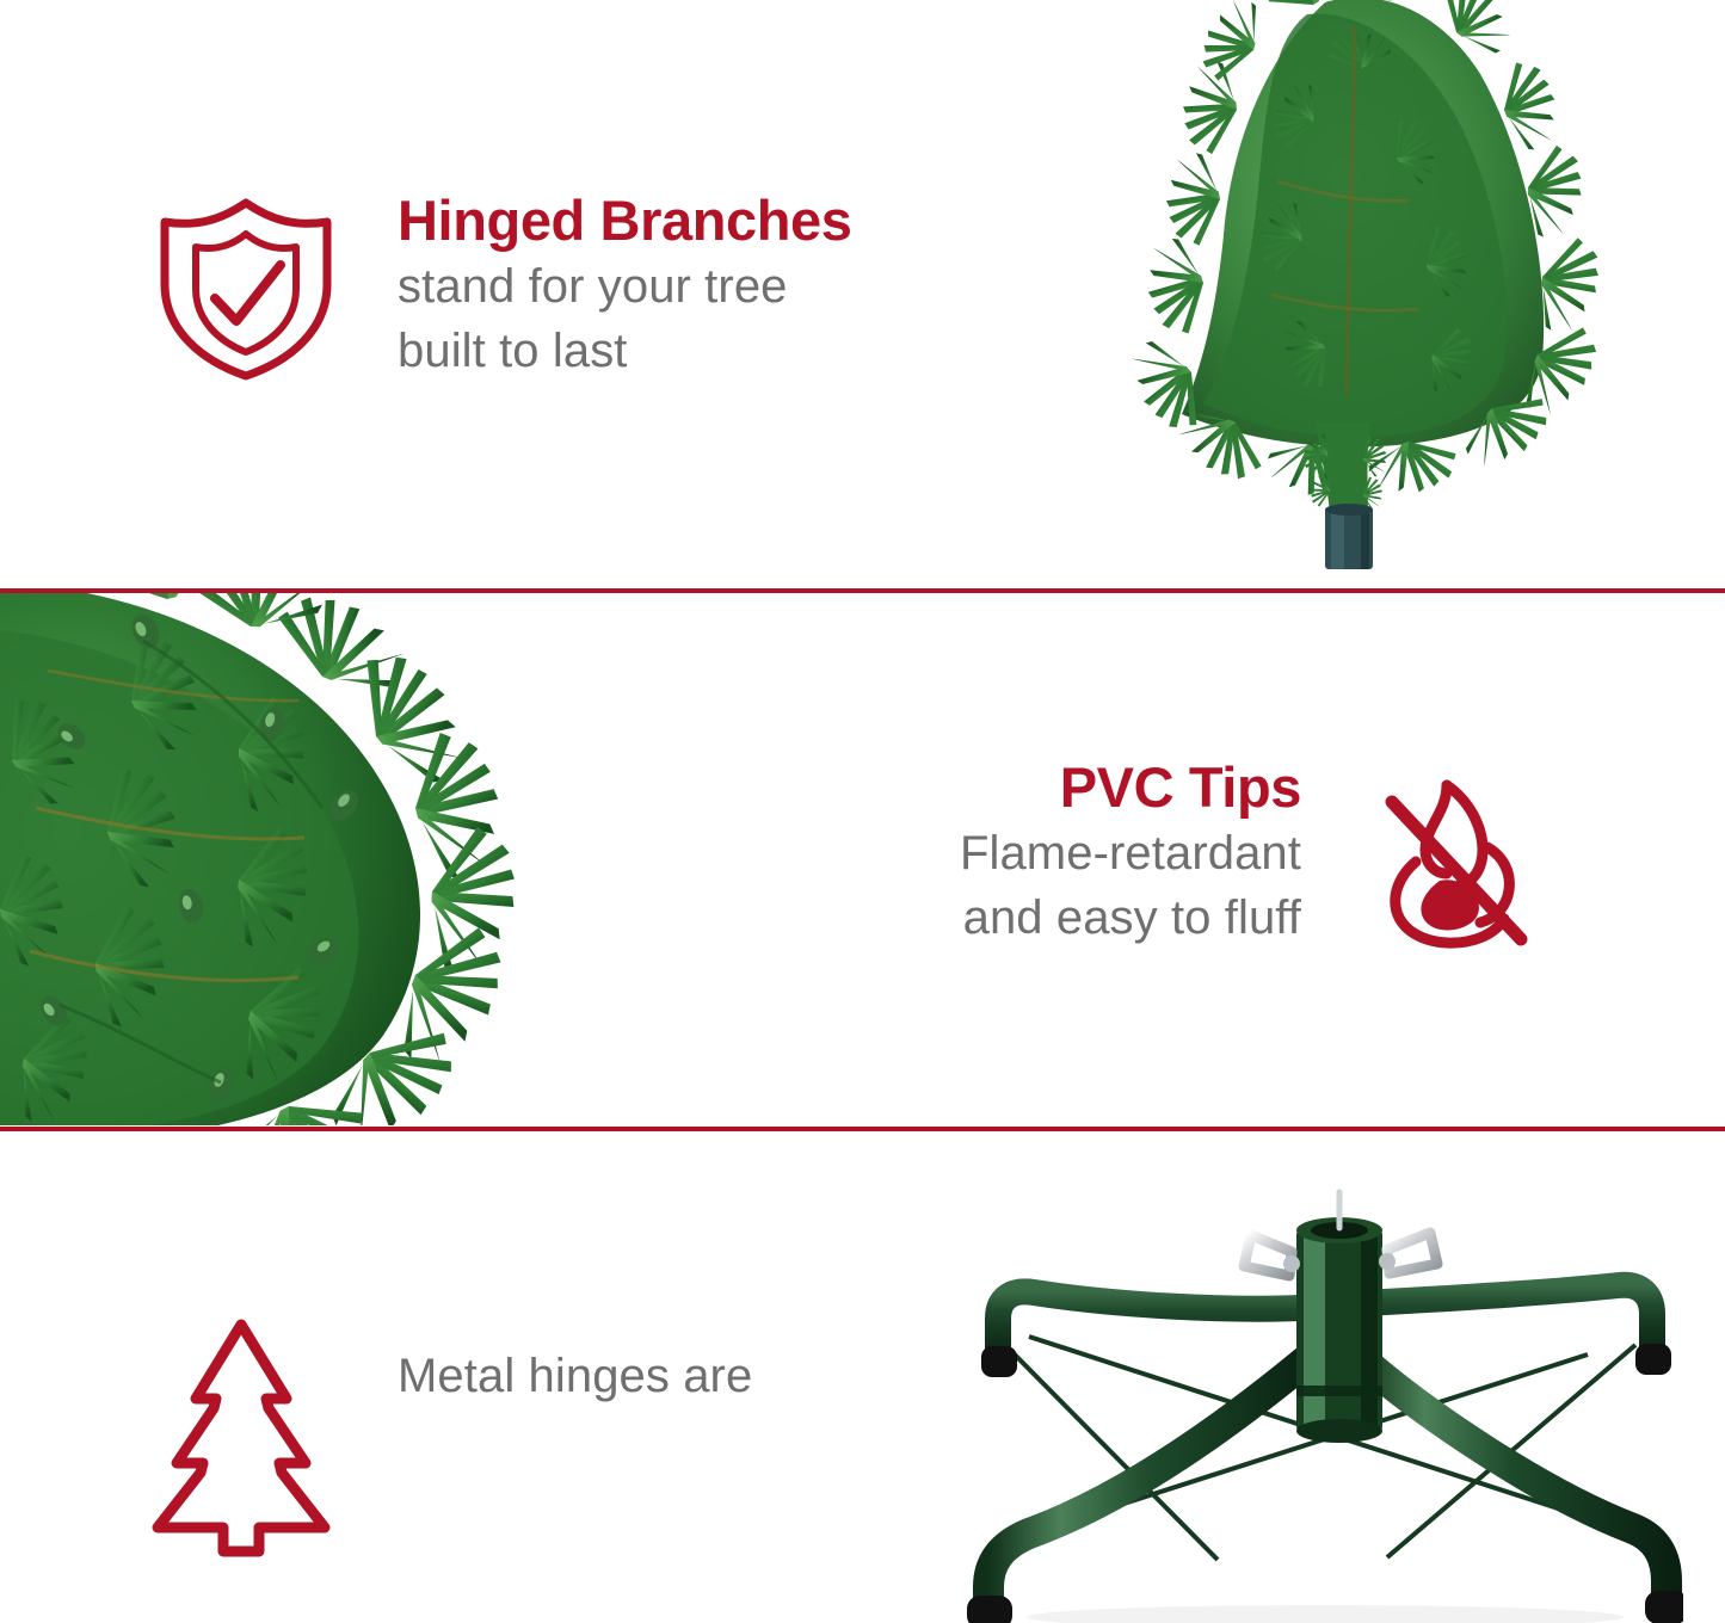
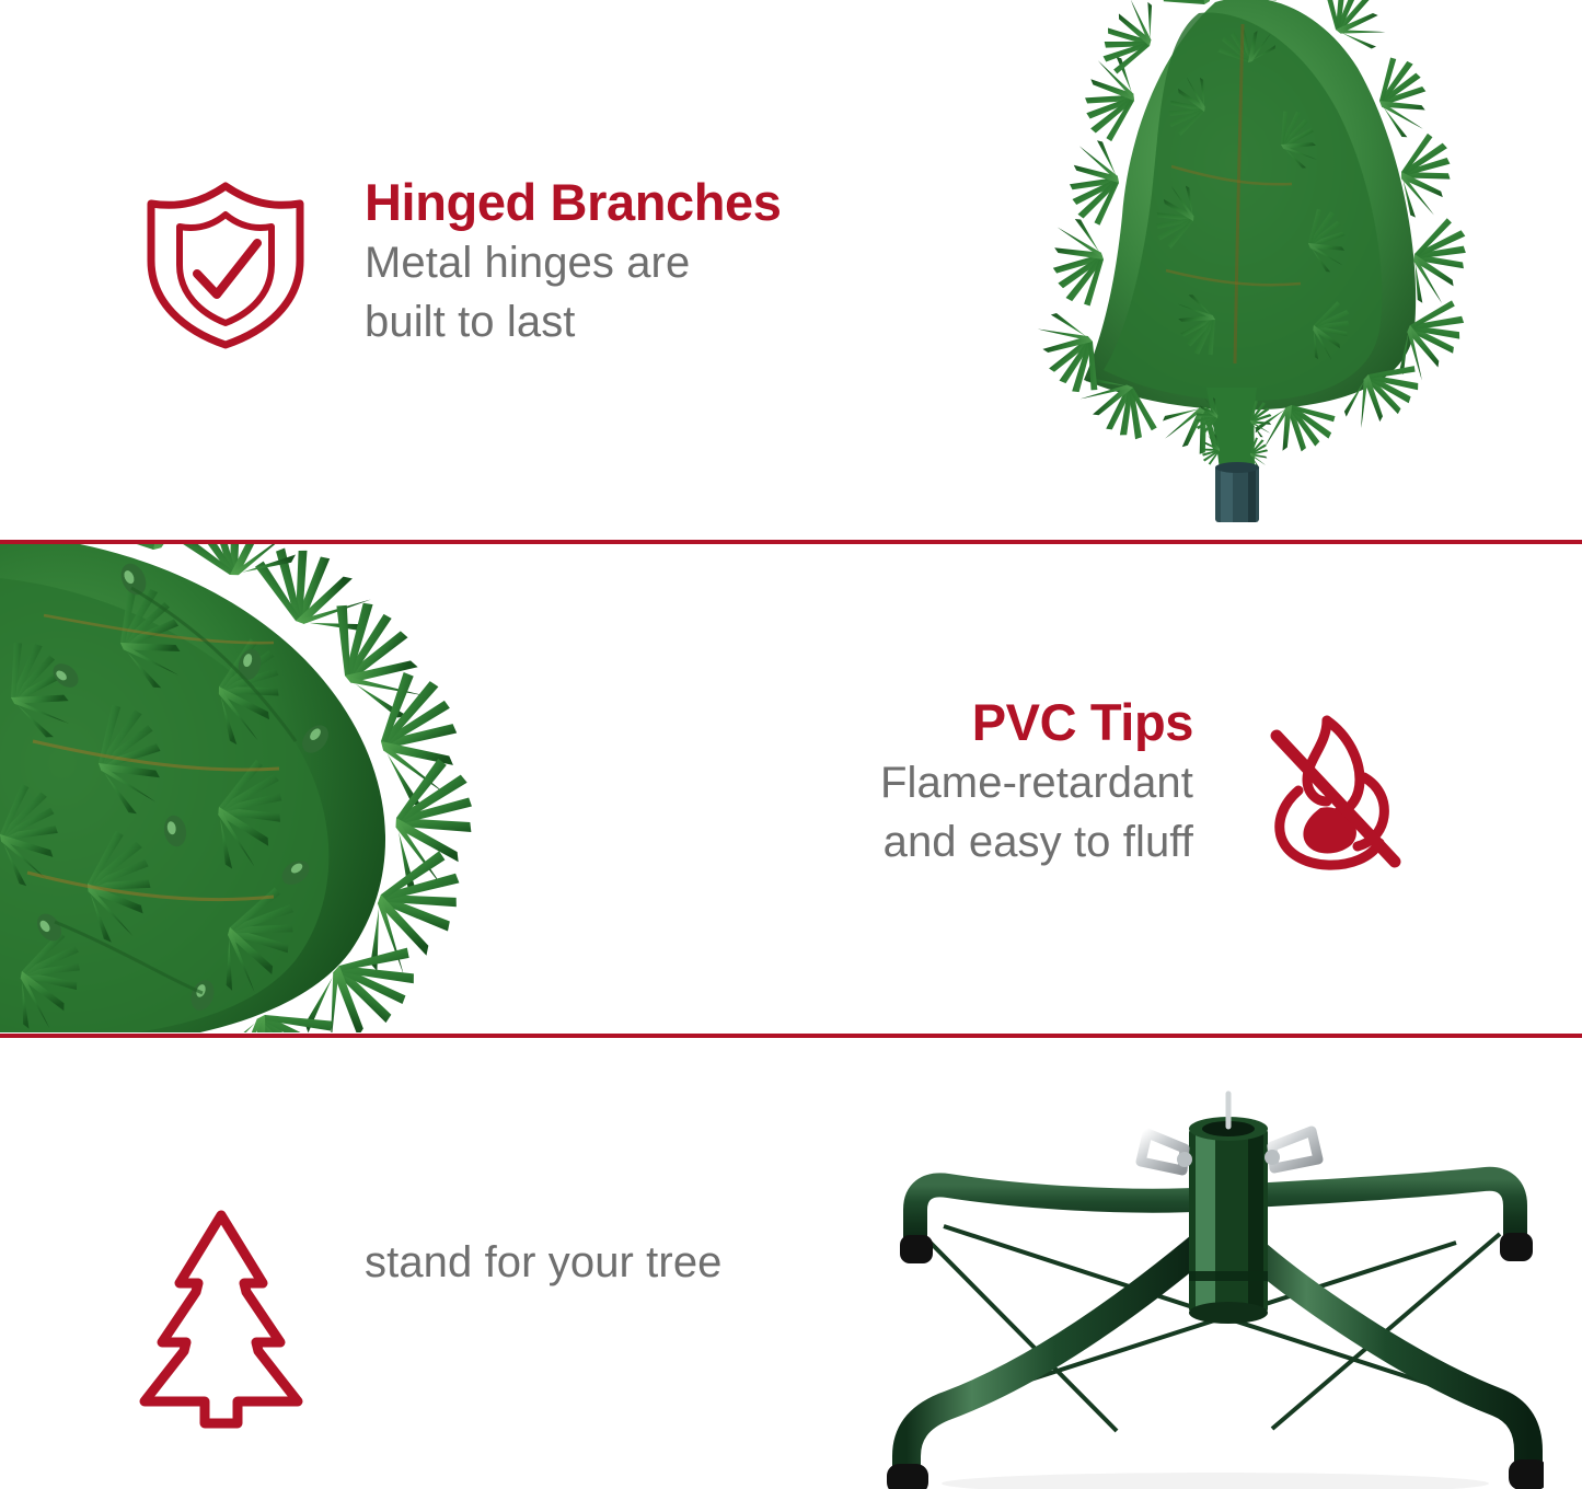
  Hinged Branches
- stand for your tree
+ Metal hinges are
  built to last
  PVC Tips
  Flame-retardant
  and easy to fluff
- Metal hinges are
+ stand for your tree
